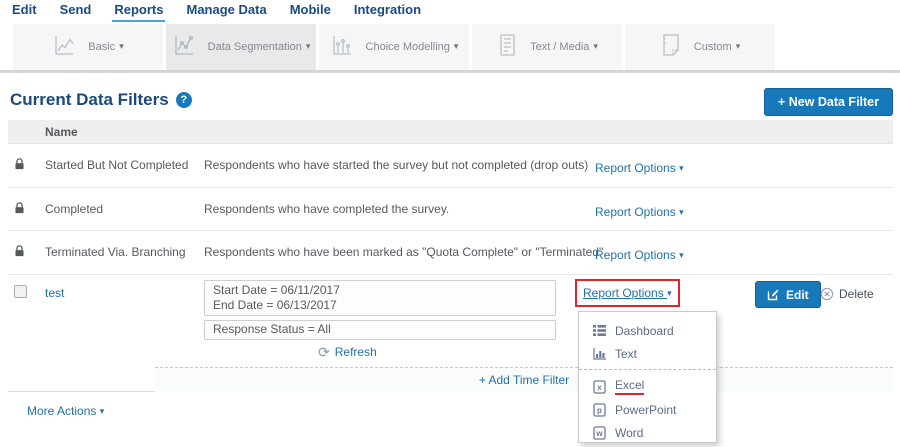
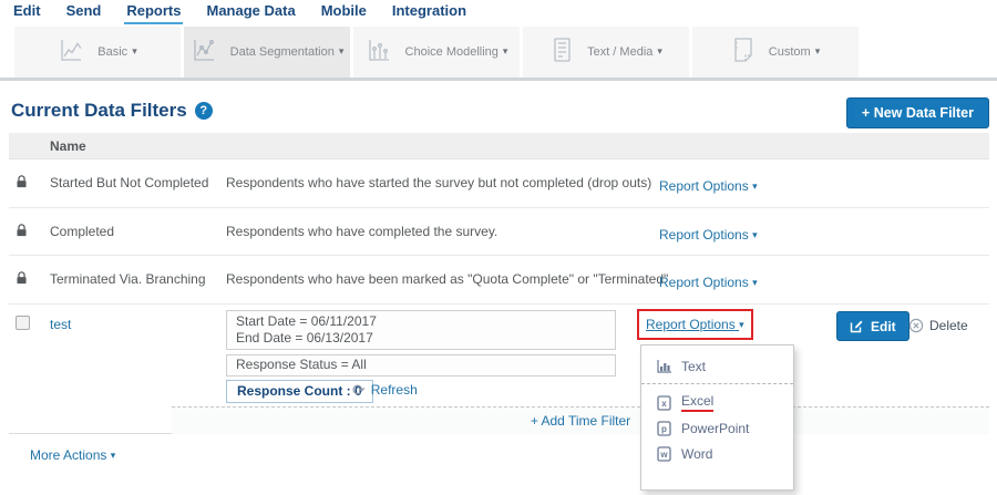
  Edit
  Send
  Reports
  Manage Data
  Mobile
  Integration
  Basic
  ▾
  Data Segmentation
  ▾
  Choice Modelling
  ▾
  Text / Media
  ▾
  Custom
  ▾
  Current Data Filters
  ?
  + New Data Filter
  Name
  Started But Not Completed
  Respondents who have started the survey but not completed (drop outs)
  Report Options ▾
  Completed
  Respondents who have completed the survey.
  Report Options ▾
  Terminated Via. Branching
  Respondents who have been marked as "Quota Complete" or "Terminated"
  Report Options ▾
  test
  Start Date = 06/11/2017
  End Date = 06/13/2017
  Response Status = All
+ Response Count : 0
  ⟳
  Refresh
  Report Options ▾
  Edit
  Delete
  + Add Time Filter
- Dashboard
  Text
  x
  Excel
  p
  PowerPoint
  w
  Word
  More Actions ▾
